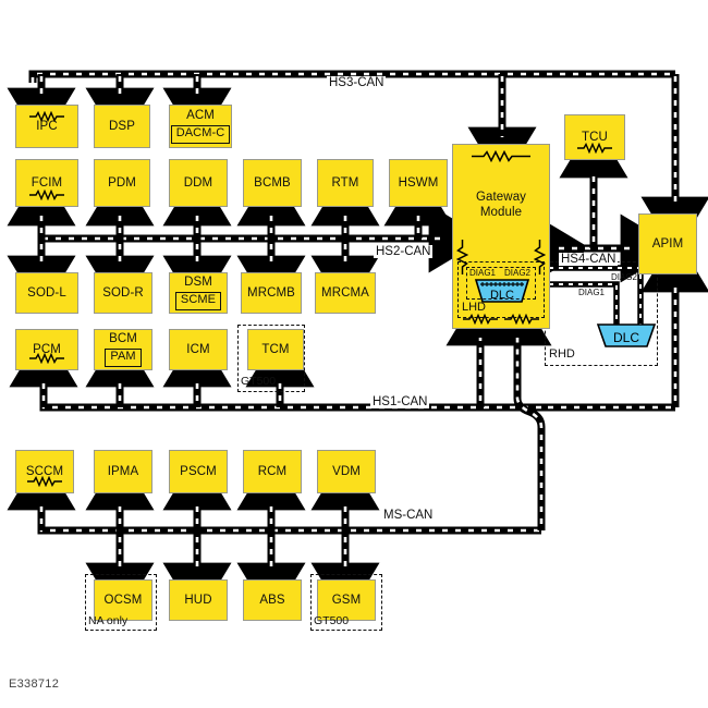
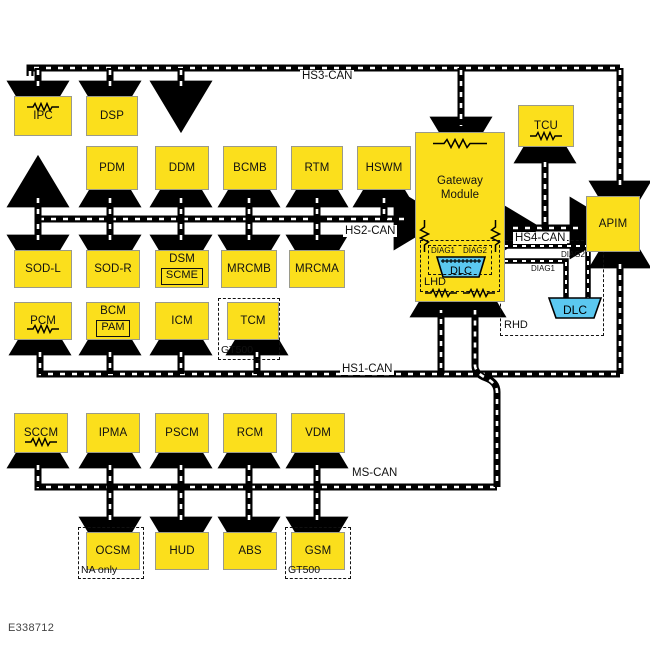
  IPC
  DSP
- ACM
- DACM-C
- FCIM
  PDM
  DDM
  BCMB
  RTM
  HSWM
  SOD-L
  SOD-R
  DSM
  SCME
  MRCMB
  MRCMA
  PCM
  BCM
  PAM
  ICM
  TCM
  GT500
  SCCM
  IPMA
  PSCM
  RCM
  VDM
  OCSM
  NA only
  HUD
  ABS
  GSM
  GT500
  Gateway
  Module
  DIAG1
  DIAG2
  DLC
  LHD
  RHD
  DIAG2
  DIAG1
  DLC
  TCU
  APIM
  HS3-CAN
  HS2-CAN
  HS4-CAN
  HS1-CAN
  MS-CAN
  E338712
